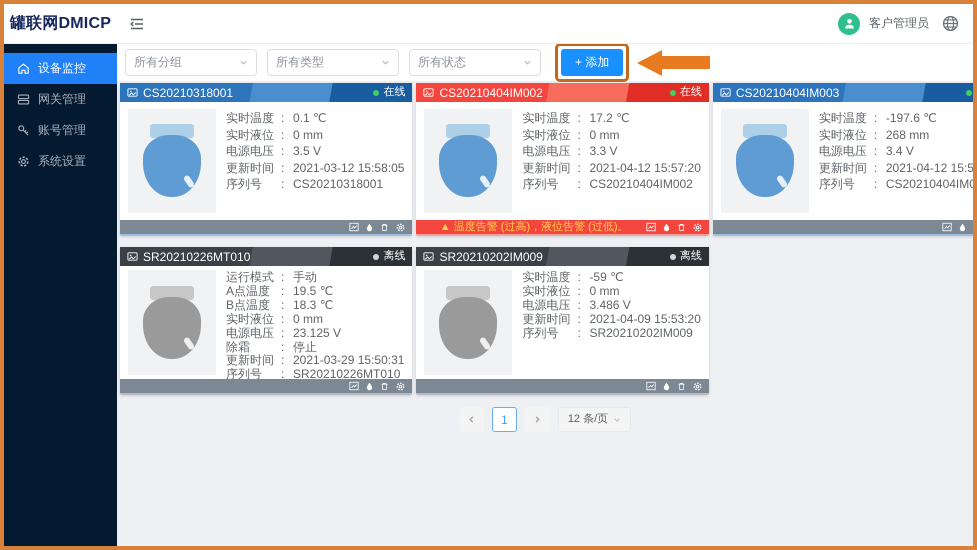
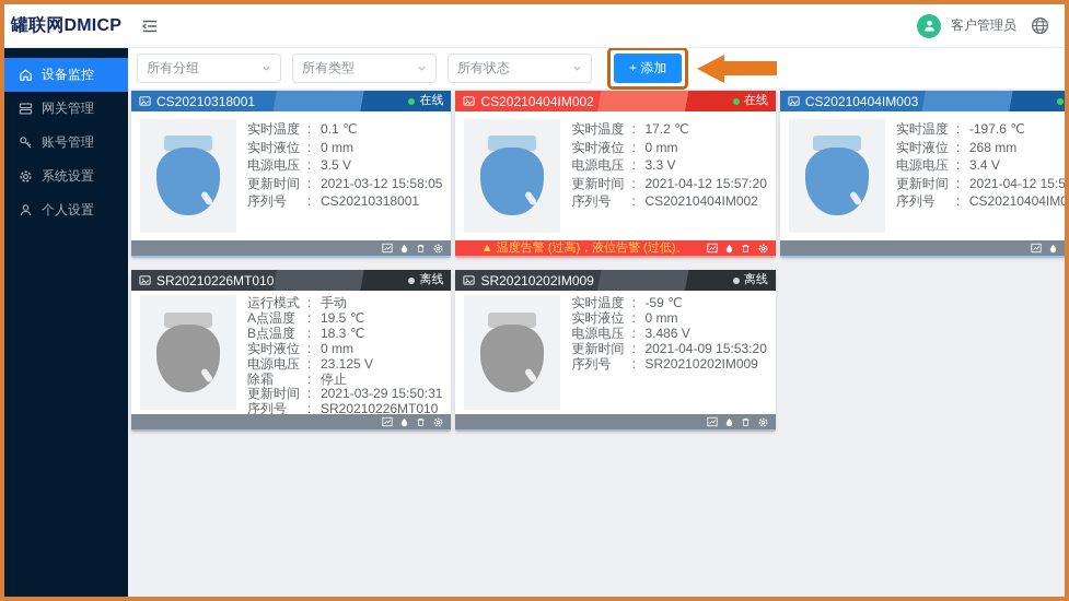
  罐联网DMICP
  客户管理员
  设备监控
  网关管理
  账号管理
  系统设置
+ 个人设置
  所有分组
  所有类型
  所有状态
  + 添加
  CS20210318001
  在线
  实时温度
  :
  0.1 ℃
  实时液位
  :
  0 mm
  电源电压
  :
  3.5 V
  更新时间
  :
  2021-03-12 15:58:05
  序列号
  :
  CS20210318001
  CS20210404IM002
  在线
  实时温度
  :
  17.2 ℃
  实时液位
  :
  0 mm
  电源电压
  :
  3.3 V
  更新时间
  :
  2021-04-12 15:57:20
  序列号
  :
  CS20210404IM002
  ▲ 温度告警 (过高)，液位告警 (过低)。
  CS20210404IM003
  实时温度
  :
  -197.6 ℃
  实时液位
  :
  268 mm
  电源电压
  :
  3.4 V
  更新时间
  :
  2021-04-12 15:5
  序列号
  :
  CS20210404IM0
  SR20210226MT010
  离线
  运行模式
  :
  手动
  A点温度
  :
  19.5 ℃
  B点温度
  :
  18.3 ℃
  实时液位
  :
  0 mm
  电源电压
  :
  23.125 V
  除霜
  :
  停止
  更新时间
  :
  2021-03-29 15:50:31
  序列号
  :
  SR20210226MT010
  SR20210202IM009
  离线
  实时温度
  :
  -59 ℃
  实时液位
  :
  0 mm
  电源电压
  :
  3.486 V
  更新时间
  :
  2021-04-09 15:53:20
  序列号
  :
  SR20210202IM009
- 1
- 12 条/页
